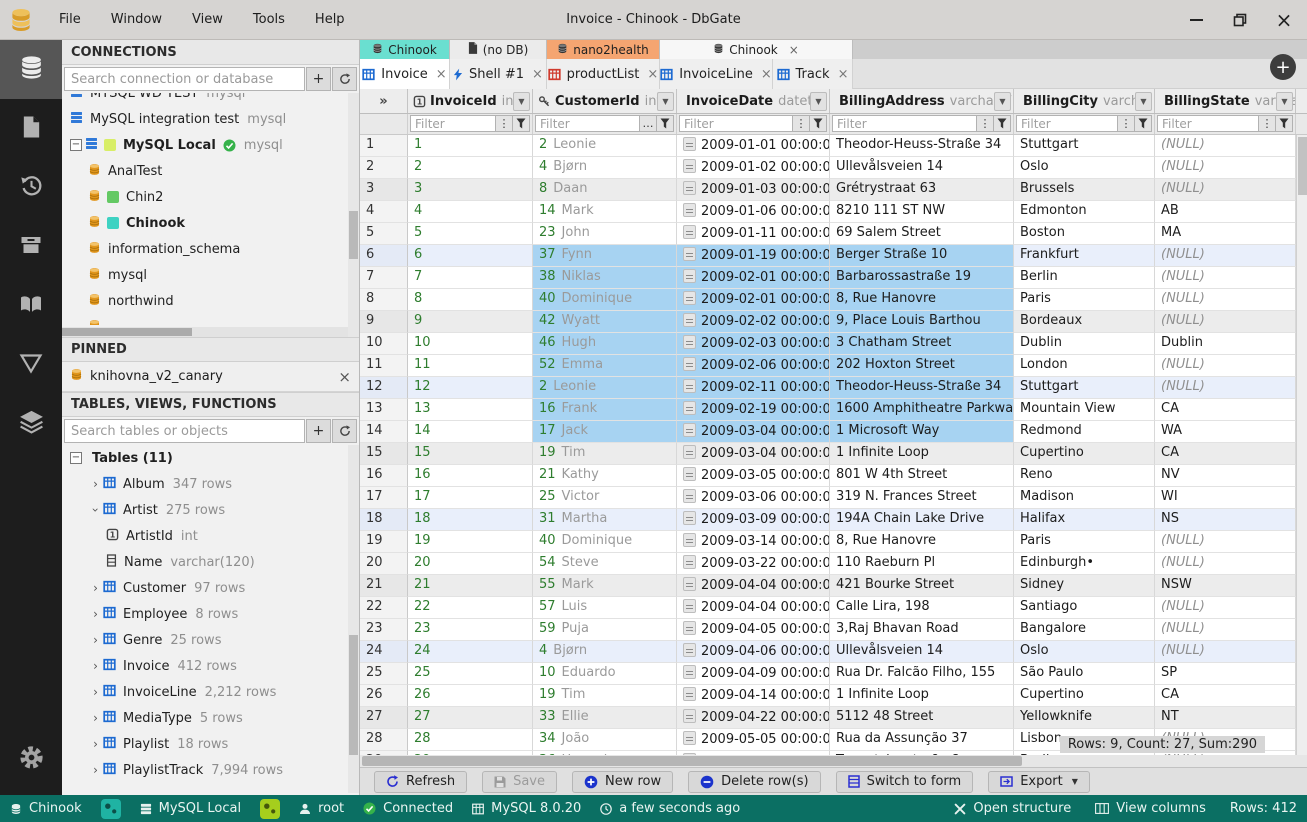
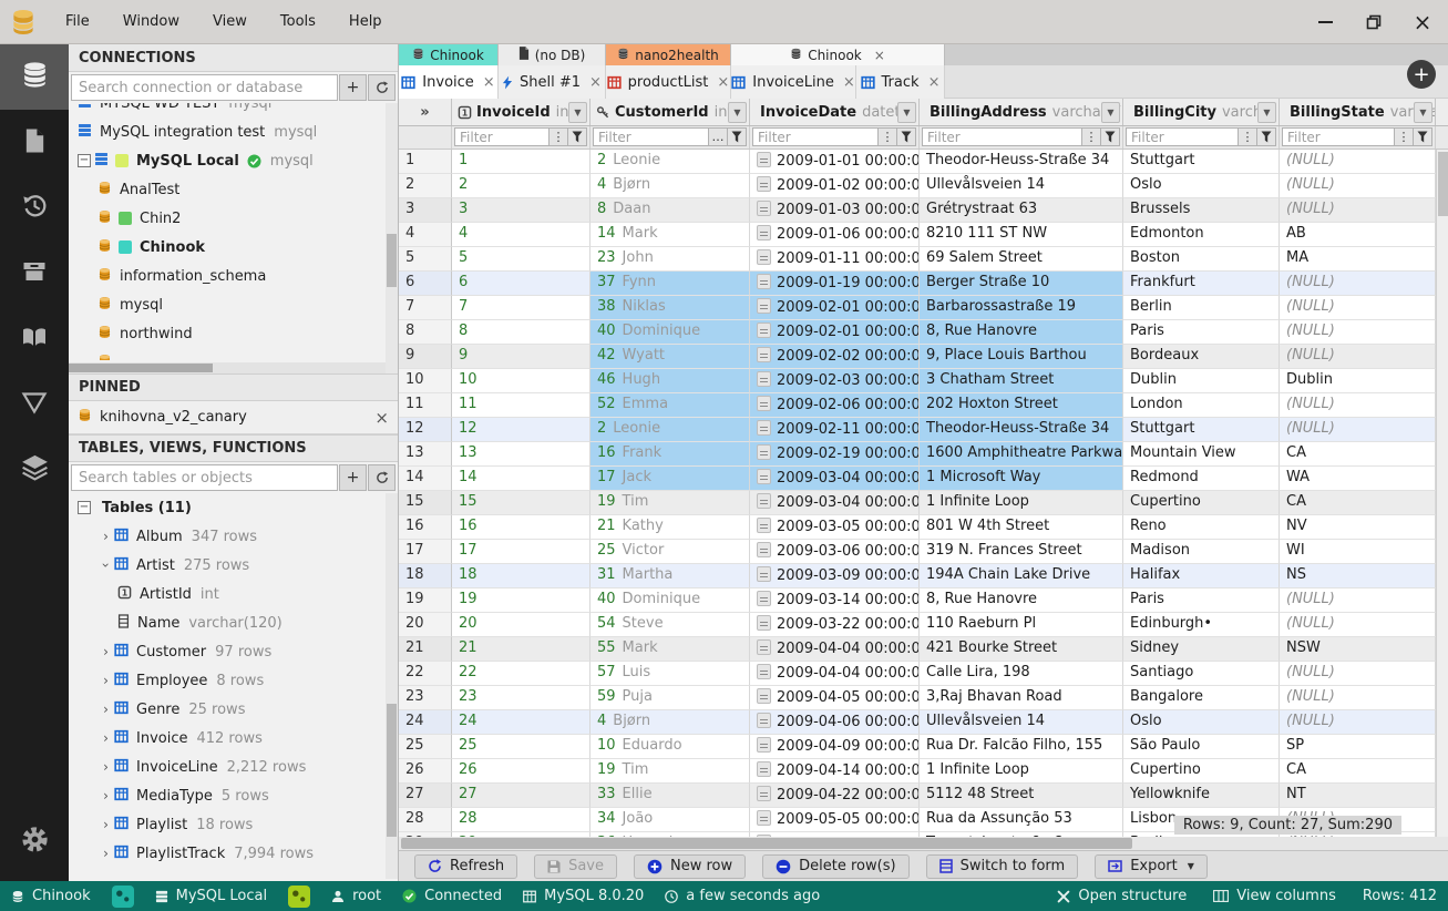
  File
  Window
  View
  Tools
  Help
- Invoice - Chinook - DbGate
  ×
  CONNECTIONS
  Search connection or database
  +
  MYSQL WD TEST
  mysql
  MySQL integration test
  mysql
  −
  MySQL Local
  mysql
  AnalTest
  Chin2
  Chinook
  information_schema
  mysql
  northwind
  PINNED
  knihovna_v2_canary
  ×
  TABLES, VIEWS, FUNCTIONS
  Search tables or objects
  +
  −
  Tables (11)
  ›
  Album
  347 rows
  Artist
  275 rows
  1
  ArtistId
  int
  Name
  varchar(120)
  ›
  Customer
  97 rows
  ›
  Employee
  8 rows
  ›
  Genre
  25 rows
  ›
  Invoice
  412 rows
  ›
  InvoiceLine
  2,212 rows
  ›
  MediaType
  5 rows
  ›
  Playlist
  18 rows
  ›
  PlaylistTrack
  7,994 rows
  Chinook
  (no DB)
  nano2health
  Chinook
  ×
  Invoice
  ×
  Shell #1
  ×
  productList
  ×
  InvoiceLine
  ×
  Track
  ×
  +
  »
  1
  InvoiceId
  ▼
  CustomerId
  ▼
  InvoiceDate
  ▼
  BillingAddress
  ▼
  BillingCity
  ▼
  BillingState
  ▼
  Filter
  ⋮
  Filter
  …
  Filter
  ⋮
  Filter
  ⋮
  Filter
  ⋮
  Filter
  ⋮
  1
  1
  2 Leonie
  2009-01-01 00:00:0
  Theodor-Heuss-Straße 34
  Stuttgart
  (NULL)
  2
  2
  4 Bjørn
  2009-01-02 00:00:0
  Ullevålsveien 14
  Oslo
  (NULL)
  3
  3
  8 Daan
  2009-01-03 00:00:0
  Grétrystraat 63
  Brussels
  (NULL)
  4
  4
  14 Mark
  2009-01-06 00:00:0
  8210 111 ST NW
  Edmonton
  AB
  5
  5
  23 John
  2009-01-11 00:00:0
  69 Salem Street
  Boston
  MA
  6
  6
  37 Fynn
  2009-01-19 00:00:0
  Berger Straße 10
  Frankfurt
  (NULL)
  7
  7
  38 Niklas
  2009-02-01 00:00:0
  Barbarossastraße 19
  Berlin
  (NULL)
  8
  8
  40 Dominique
  2009-02-01 00:00:0
  8, Rue Hanovre
  Paris
  (NULL)
  9
  9
  42 Wyatt
  2009-02-02 00:00:0
  9, Place Louis Barthou
  Bordeaux
  (NULL)
  10
  10
  46 Hugh
  2009-02-03 00:00:0
  3 Chatham Street
  Dublin
  Dublin
  11
  11
  52 Emma
  2009-02-06 00:00:0
  202 Hoxton Street
  London
  (NULL)
  12
  12
  2 Leonie
  2009-02-11 00:00:0
  Theodor-Heuss-Straße 34
  Stuttgart
  (NULL)
  13
  13
  16 Frank
  2009-02-19 00:00:0
  1600 Amphitheatre Parkwa
  Mountain View
  CA
  14
  14
  17 Jack
  2009-03-04 00:00:0
  1 Microsoft Way
  Redmond
  WA
  15
  15
  19 Tim
  2009-03-04 00:00:0
  1 Infinite Loop
  Cupertino
  CA
  16
  16
  21 Kathy
  2009-03-05 00:00:0
  801 W 4th Street
  Reno
  NV
  17
  17
  25 Victor
  2009-03-06 00:00:0
  319 N. Frances Street
  Madison
  WI
  18
  18
  31 Martha
  2009-03-09 00:00:0
  194A Chain Lake Drive
  Halifax
  NS
  19
  19
  40 Dominique
  2009-03-14 00:00:0
  8, Rue Hanovre
  Paris
  (NULL)
  20
  20
  54 Steve
  2009-03-22 00:00:0
  110 Raeburn Pl
  Edinburgh•
  (NULL)
  21
  21
  55 Mark
  2009-04-04 00:00:0
  421 Bourke Street
  Sidney
  NSW
  22
  22
  57 Luis
  2009-04-04 00:00:0
  Calle Lira, 198
  Santiago
  (NULL)
  23
  23
  59 Puja
  2009-04-05 00:00:0
  3,Raj Bhavan Road
  Bangalore
  (NULL)
  24
  24
  4 Bjørn
  2009-04-06 00:00:0
  Ullevålsveien 14
  Oslo
  (NULL)
  25
  25
  10 Eduardo
  2009-04-09 00:00:0
  Rua Dr. Falcão Filho, 155
  São Paulo
  SP
  26
  26
  19 Tim
  2009-04-14 00:00:0
  1 Infinite Loop
  Cupertino
  CA
  27
  27
  33 Ellie
  2009-04-22 00:00:0
  5112 48 Street
  Yellowknife
  NT
  28
  28
  34 João
  2009-05-05 00:00:0
- Rua da Assunção 37
+ Rua da Assunção 53
  Lisbon
  Rows: 9, Count: 27, Sum:290
  Refresh
  Save
  New row
  Delete row(s)
  Switch to form
  Export
  ▼
  Chinook
  MySQL Local
  root
  Connected
  MySQL 8.0.20
  a few seconds ago
  Open structure
  View columns
  Rows: 412
